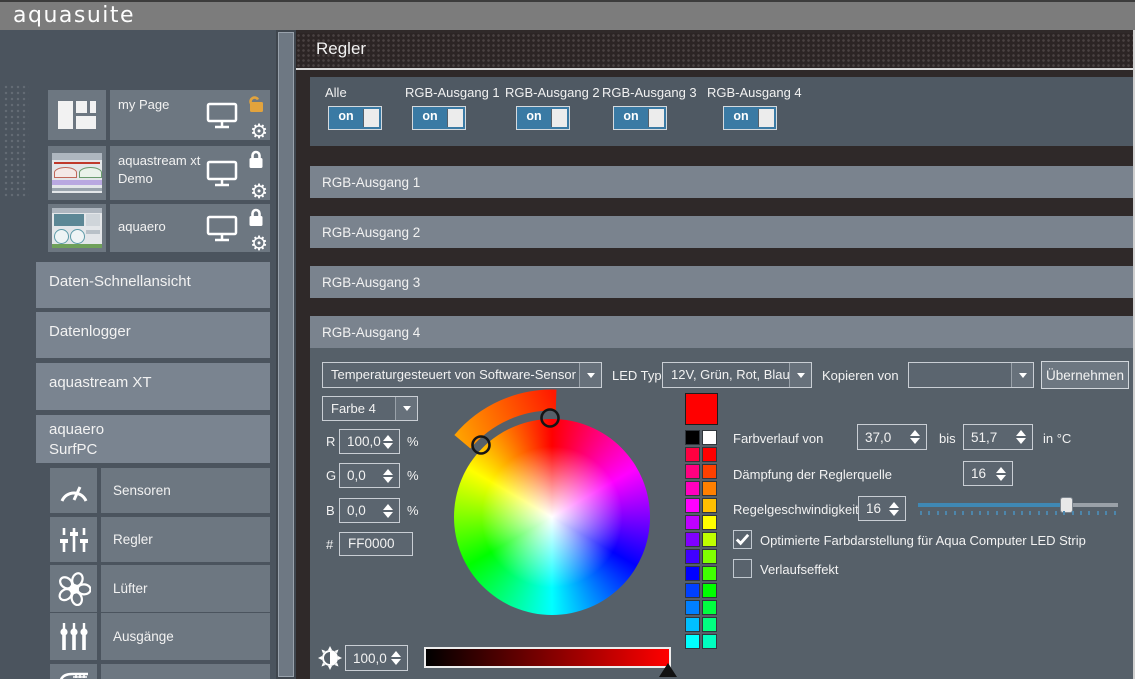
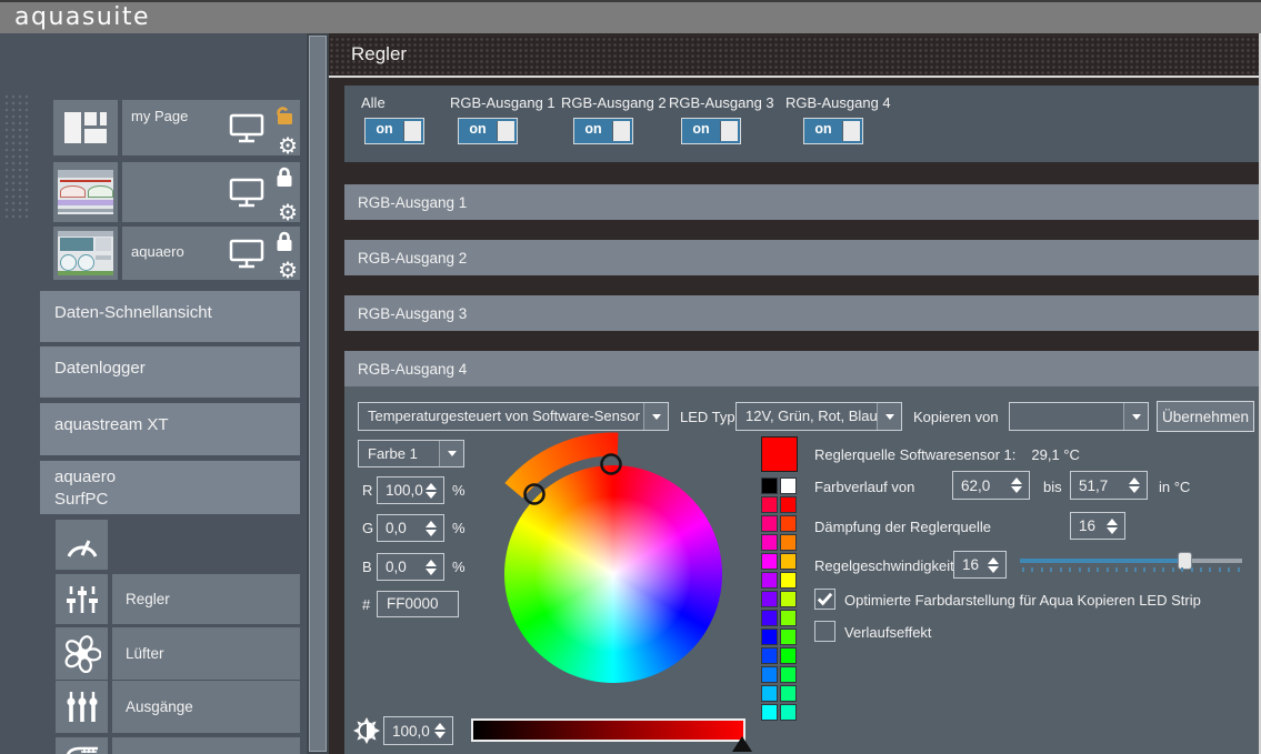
  aquasuite
  my Page
- aquastream xt
- Demo
  aquaero
  Daten-Schnellansicht
  Datenlogger
  aquastream XT
  aquaero
  SurfPC
- Sensoren
  Regler
  Lüfter
  Ausgänge
  Regler
  Alle
  RGB-Ausgang 1
  RGB-Ausgang 2
  RGB-Ausgang 3
  RGB-Ausgang 4
  on
  on
  on
  on
  on
  RGB-Ausgang 1
  RGB-Ausgang 2
  RGB-Ausgang 3
  RGB-Ausgang 4
  Temperaturgesteuert von Software-Sensor
  LED Typ
  12V, Grün, Rot, Blau
  Kopieren von
  Übernehmen
- Farbe 4
+ Farbe 1
  R
  100,0
  %
  G
  0,0
  %
  B
  0,0
  %
  #
  FF0000
+ Reglerquelle Softwaresensor 1:
+ 29,1 °C
  Farbverlauf von
- 37,0
+ 62,0
  bis
  51,7
  in °C
  Dämpfung der Reglerquelle
  16
  Regelgeschwindigkeit
  16
- Optimierte Farbdarstellung für Aqua Computer LED Strip
+ Optimierte Farbdarstellung für Aqua Kopieren LED Strip
  Verlaufseffekt
  100,0
